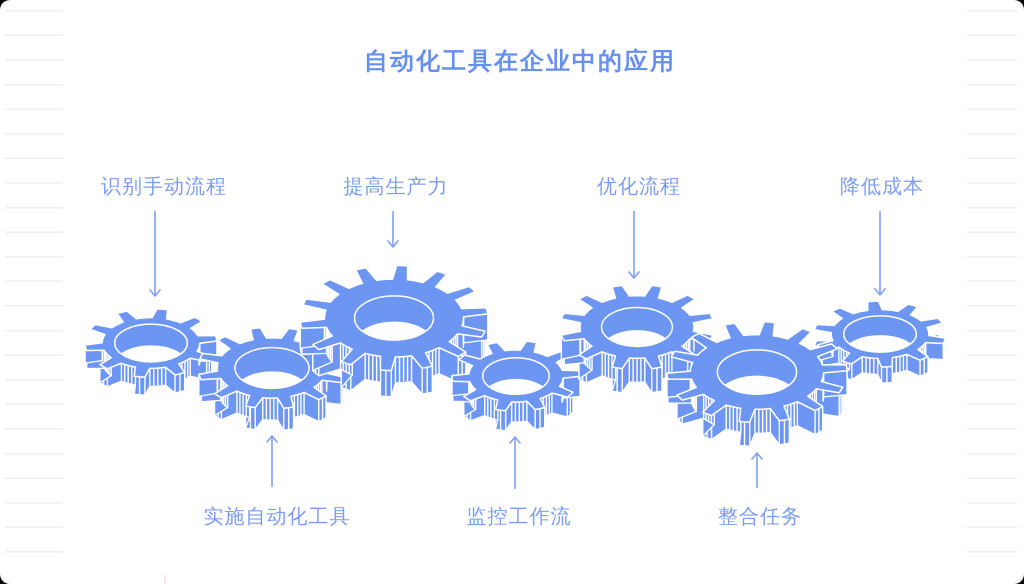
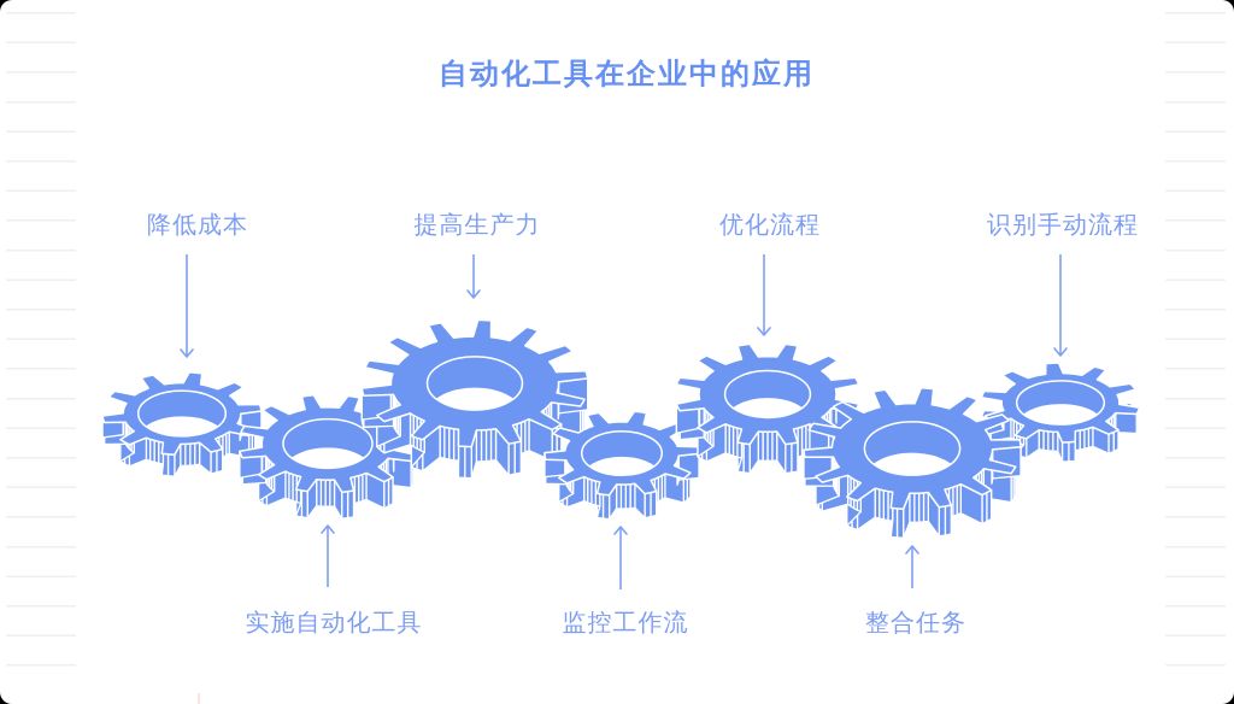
  自动化工具在企业中的应用
- 识别手动流程
+ 降低成本
  提高生产力
  优化流程
- 降低成本
+ 识别手动流程
  实施自动化工具
  监控工作流
  整合任务
